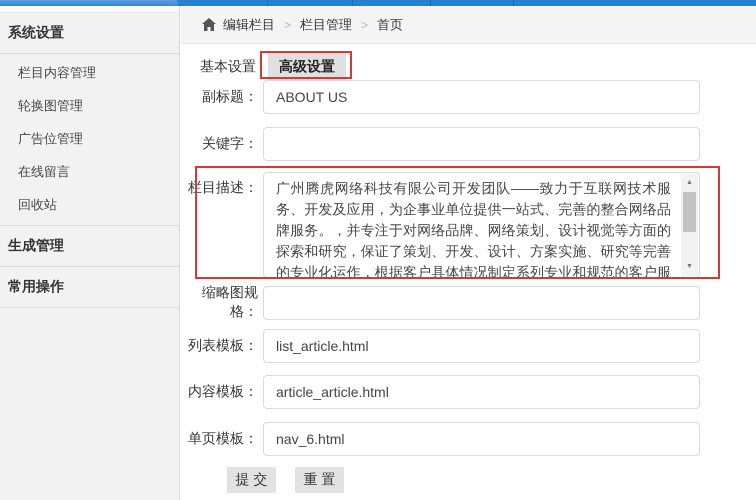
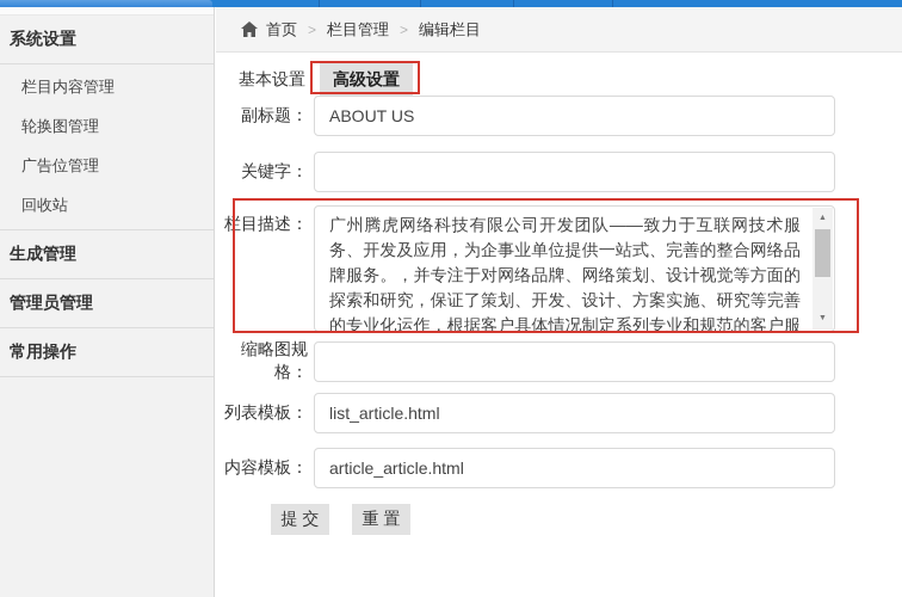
  系统设置
  栏目内容管理
  轮换图管理
  广告位管理
- 在线留言
  回收站
  生成管理
+ 管理员管理
  常用操作
- 编辑栏目
+ 首页
  >
  栏目管理
  >
- 首页
+ 编辑栏目
  基本设置
  高级设置
  副标题：
  ABOUT US
  关键字：
  栏目描述：
  广州腾虎网络科技有限公司开发团队——致力于互联网技术服务、开发及应用，为企事业单位提供一站式、完善的整合网络品牌服务。，并专注于对网络品牌、网络策划、设计视觉等方面的探索和研究，保证了策划、开发、设计、方案实施、研究等完善的专业化运作，根据客户具体情况制定系列专业和规范的客户服
  缩略图规格：
  列表模板：
  list_article.html
  内容模板：
  article_article.html
- 单页模板：
- nav_6.html
  提 交
  重 置
